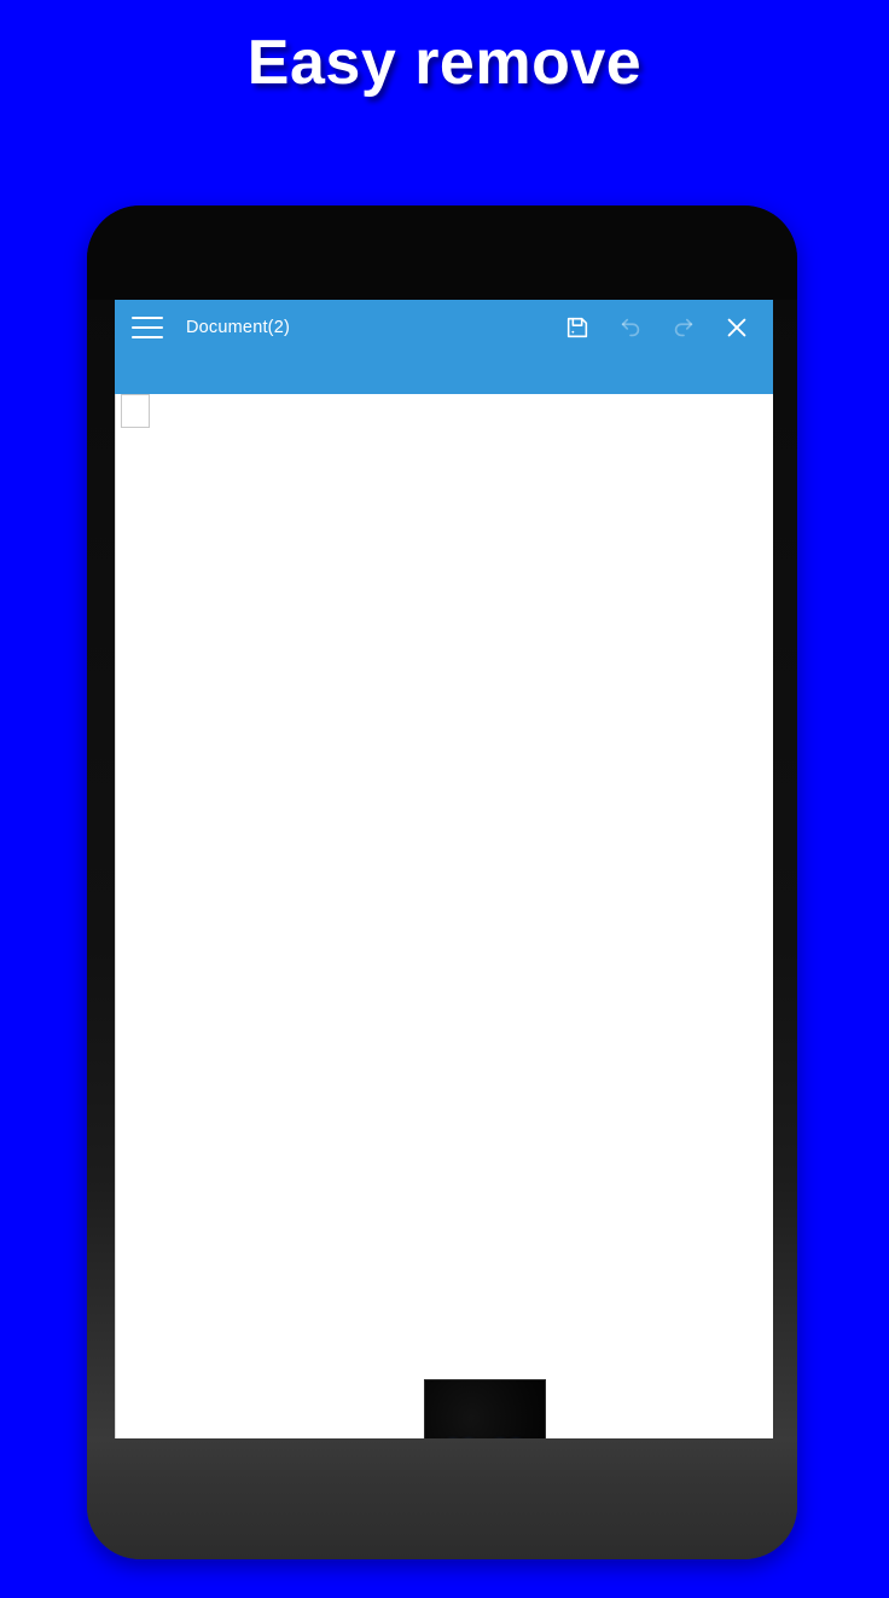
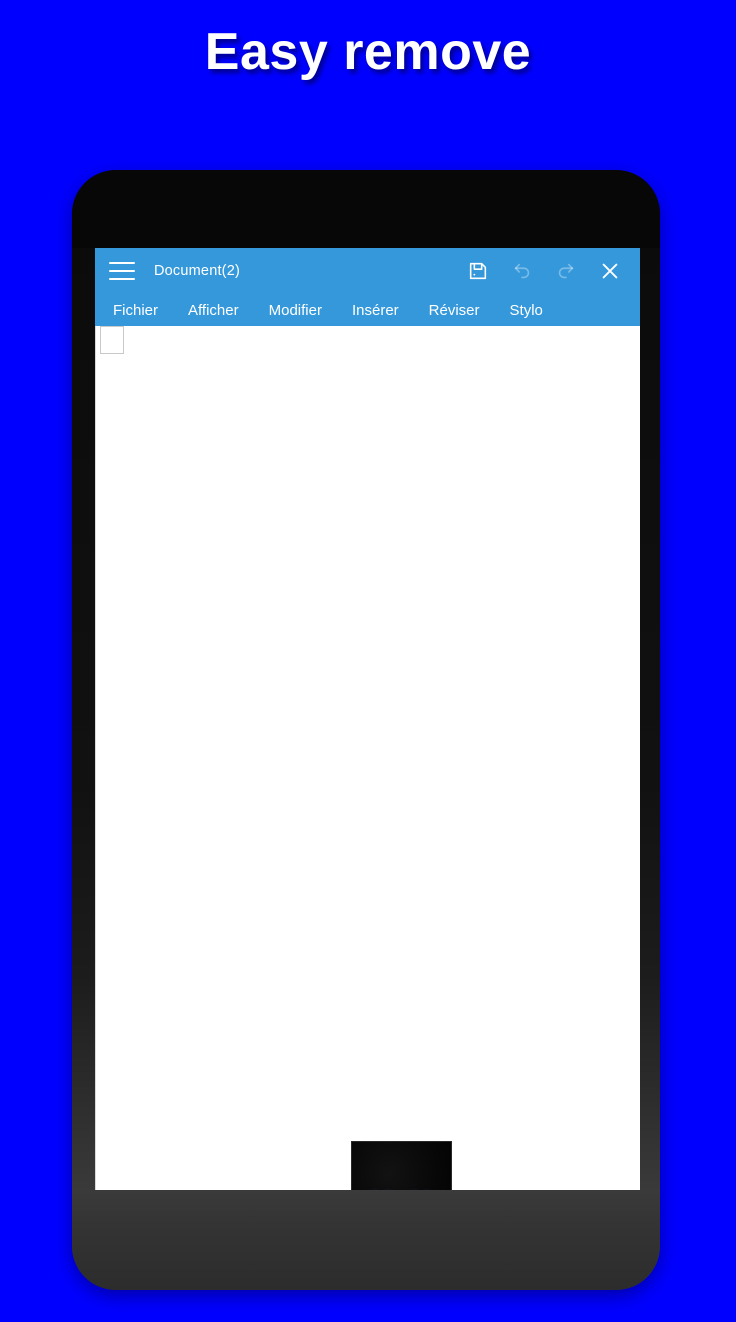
  Easy remove
  Document(2)
+ Fichier
+ Afficher
+ Modifier
+ Insérer
+ Réviser
+ Stylo
